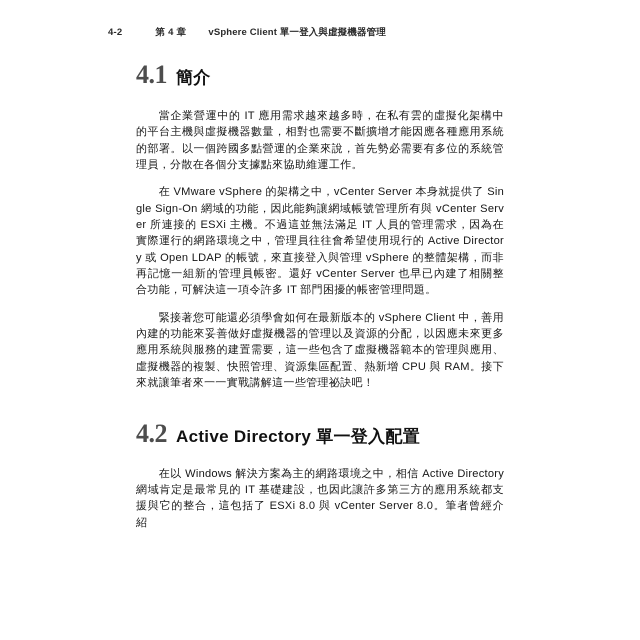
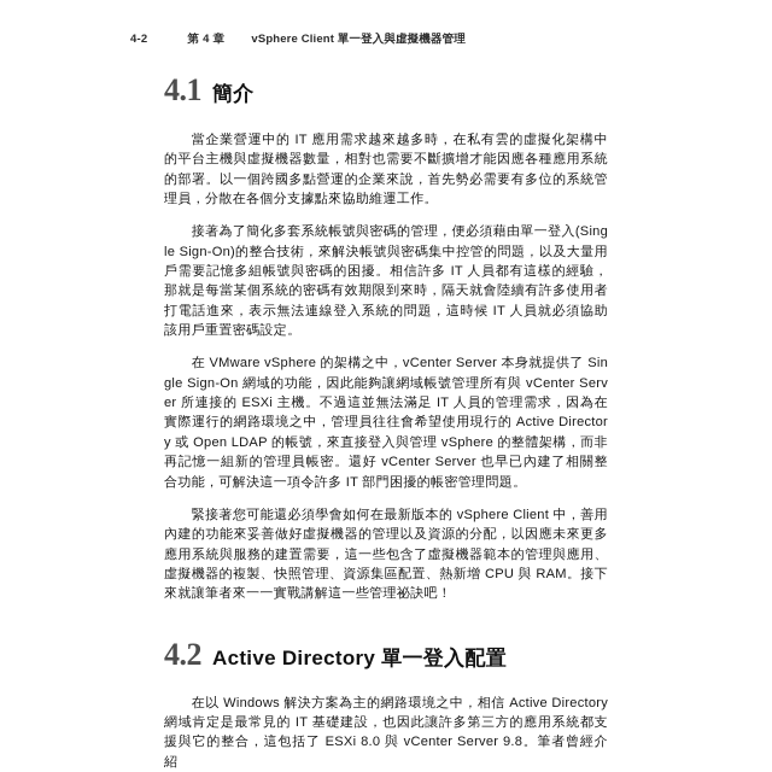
  4-2
  第 4 章
  vSphere Client 單一登入與虛擬機器管理
  4.1
  簡介
  當企業營運中的 IT 應用需求越來越多時，在私有雲的虛擬化架構中的平台主機與虛擬機器數量，相對也需要不斷擴增才能因應各種應用系統的部署。以一個跨國多點營運的企業來說，首先勢必需要有多位的系統管理員，分散在各個分支據點來協助維運工作。
+ 接著為了簡化多套系統帳號與密碼的管理，便必須藉由單一登入(Single Sign-On)的整合技術，來解決帳號與密碼集中控管的問題，以及大量用戶需要記憶多組帳號與密碼的困擾。相信許多 IT 人員都有這樣的經驗，那就是每當某個系統的密碼有效期限到來時，隔天就會陸續有許多使用者打電話進來，表示無法連線登入系統的問題，這時候 IT 人員就必須協助該用戶重置密碼設定。
  在 VMware vSphere 的架構之中，vCenter Server 本身就提供了 Single Sign-On 網域的功能，因此能夠讓網域帳號管理所有與 vCenter Server 所連接的 ESXi 主機。不過這並無法滿足 IT 人員的管理需求，因為在實際運行的網路環境之中，管理員往往會希望使用現行的 Active Directory 或 Open LDAP 的帳號，來直接登入與管理 vSphere 的整體架構，而非再記憶一組新的管理員帳密。還好 vCenter Server 也早已內建了相關整合功能，可解決這一項令許多 IT 部門困擾的帳密管理問題。
  緊接著您可能還必須學會如何在最新版本的 vSphere Client 中，善用內建的功能來妥善做好虛擬機器的管理以及資源的分配，以因應未來更多應用系統與服務的建置需要，這一些包含了虛擬機器範本的管理與應用、虛擬機器的複製、快照管理、資源集區配置、熱新增 CPU 與 RAM。接下來就讓筆者來一一實戰講解這一些管理祕訣吧！
  4.2
  Active Directory 單一登入配置
- 在以 Windows 解決方案為主的網路環境之中，相信 Active Directory 網域肯定是最常見的 IT 基礎建設，也因此讓許多第三方的應用系統都支援與它的整合，這包括了 ESXi 8.0 與 vCenter Server 8.0。筆者曾經介紹
+ 在以 Windows 解決方案為主的網路環境之中，相信 Active Directory 網域肯定是最常見的 IT 基礎建設，也因此讓許多第三方的應用系統都支援與它的整合，這包括了 ESXi 8.0 與 vCenter Server 9.8。筆者曾經介紹
